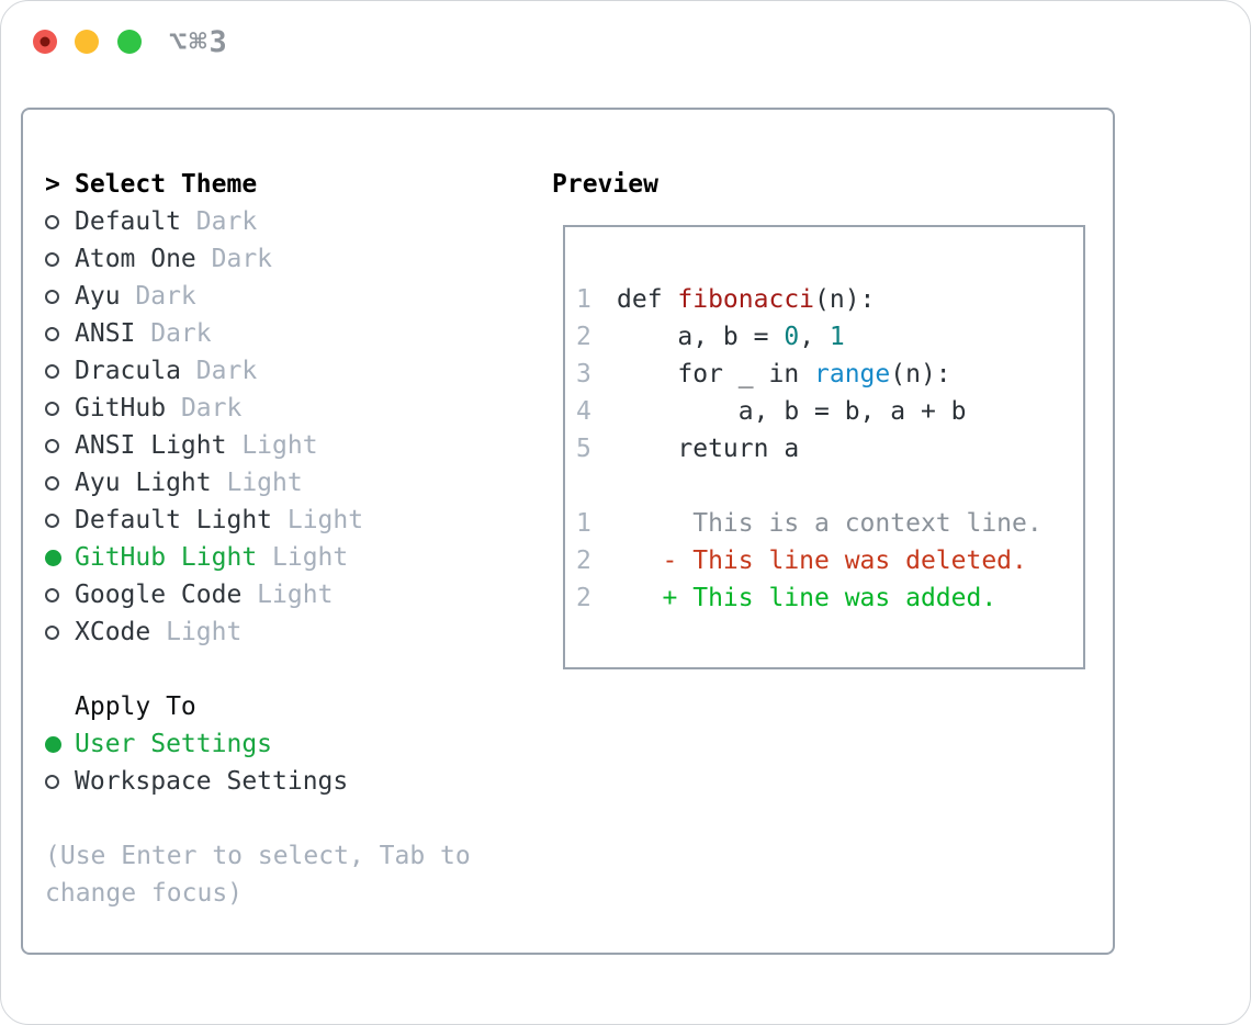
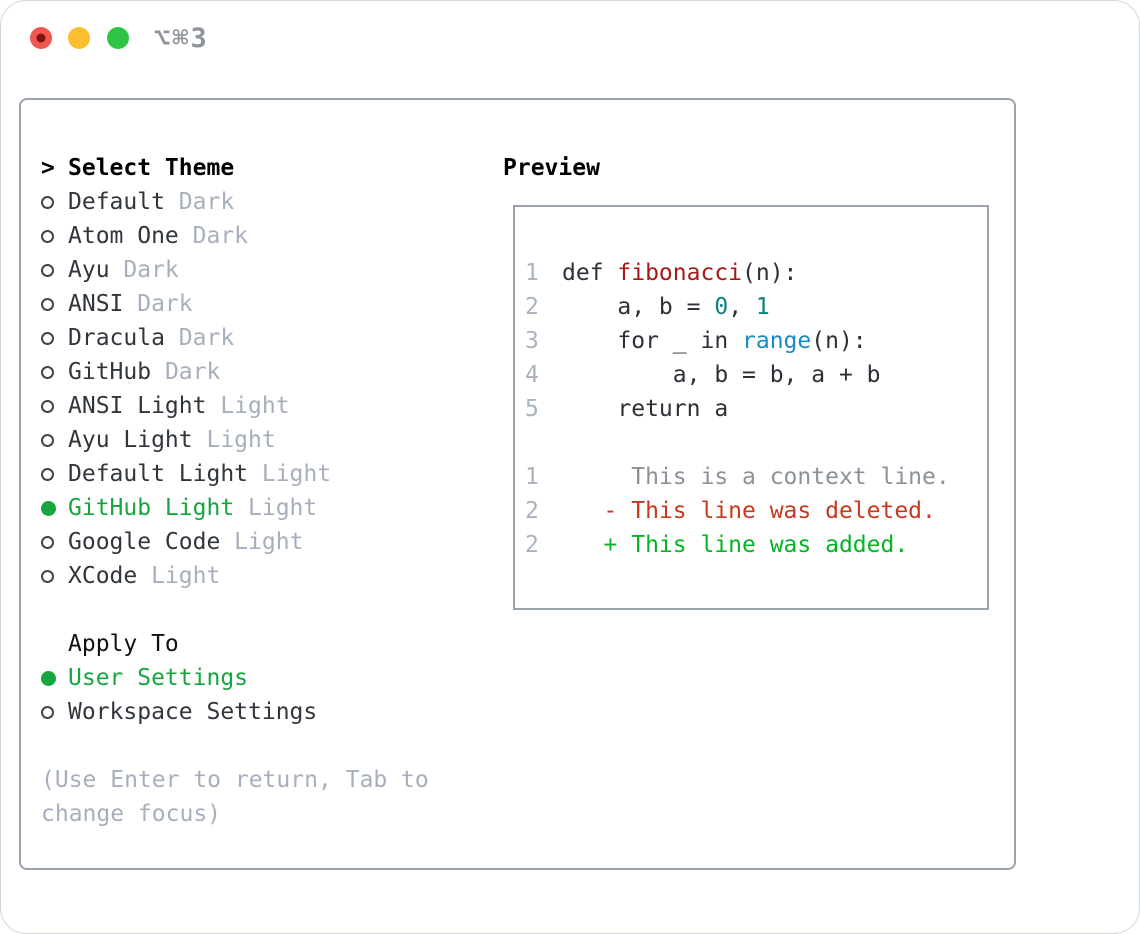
  ⌥⌘3
  >
  Select Theme
  Default
  Dark
  Atom One
  Dark
  Ayu
  Dark
  ANSI
  Dark
  Dracula
  Dark
  GitHub
  Dark
  ANSI Light
  Light
  Ayu Light
  Light
  Default Light
  Light
  GitHub Light
  Light
  Google Code
  Light
  XCode
  Light
  Apply To
  User Settings
  Workspace Settings
- (Use Enter to select, Tab to change focus)
+ (Use Enter to return, Tab to change focus)
  Preview
  1
  def
  fibonacci
  (n):
  2
  a, b =
  0
  ,
  1
  3
  for _ in
  range
  (n):
  4
  a, b = b, a + b
  5
  return a
  1
  This is a context line.
  2
  - This line was deleted.
  2
  + This line was added.
